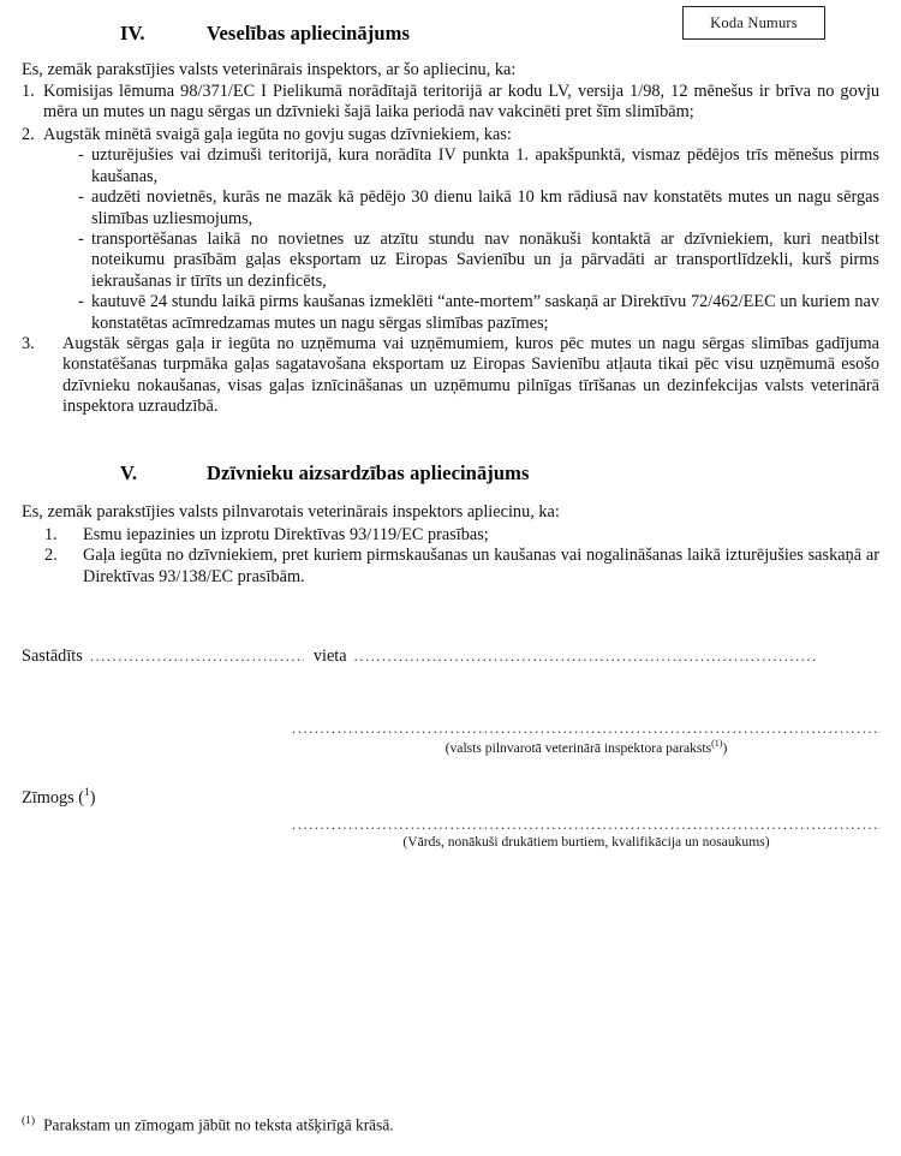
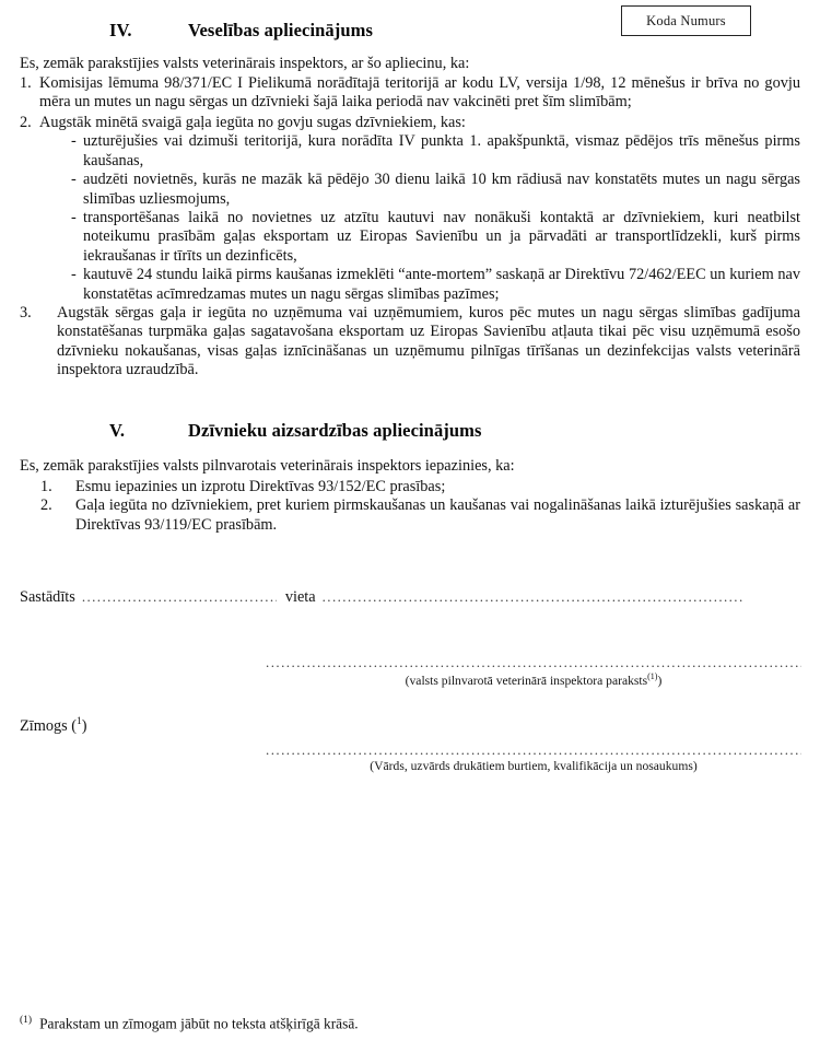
  Koda Numurs
  IV.
  Veselības apliecinājums
  Es, zemāk parakstījies valsts veterinārais inspektors, ar šo apliecinu, ka:
  1.
  Komisijas lēmuma 98/371/EC I Pielikumā norādītajā teritorijā ar kodu LV, versija 1/98, 12 mēnešus ir brīva no govju mēra un mutes un nagu sērgas un dzīvnieki šajā laika periodā nav vakcinēti pret šīm slimībām;
  2.
  Augstāk minētā svaigā gaļa iegūta no govju sugas dzīvniekiem, kas:
  -
  uzturējušies vai dzimuši teritorijā, kura norādīta IV punkta 1. apakšpunktā, vismaz pēdējos trīs mēnešus pirms kaušanas,
  -
  audzēti novietnēs, kurās ne mazāk kā pēdējo 30 dienu laikā 10 km rādiusā nav konstatēts mutes un nagu sērgas slimības uzliesmojums,
  -
- transportēšanas laikā no novietnes uz atzītu stundu nav nonākuši kontaktā ar dzīvniekiem, kuri neatbilst noteikumu prasībām gaļas eksportam uz Eiropas Savienību un ja pārvadāti ar transportlīdzekli, kurš pirms iekraušanas ir tīrīts un dezinficēts,
+ transportēšanas laikā no novietnes uz atzītu kautuvi nav nonākuši kontaktā ar dzīvniekiem, kuri neatbilst noteikumu prasībām gaļas eksportam uz Eiropas Savienību un ja pārvadāti ar transportlīdzekli, kurš pirms iekraušanas ir tīrīts un dezinficēts,
  -
  kautuvē 24 stundu laikā pirms kaušanas izmeklēti “ante-mortem” saskaņā ar Direktīvu 72/462/EEC un kuriem nav konstatētas acīmredzamas mutes un nagu sērgas slimības pazīmes;
  3.
  Augstāk sērgas gaļa ir iegūta no uzņēmuma vai uzņēmumiem, kuros pēc mutes un nagu sērgas slimības gadījuma konstatēšanas turpmāka gaļas sagatavošana eksportam uz Eiropas Savienību atļauta tikai pēc visu uzņēmumā esošo dzīvnieku nokaušanas, visas gaļas iznīcināšanas un uzņēmumu pilnīgas tīrīšanas un dezinfekcijas valsts veterinārā inspektora uzraudzībā.
  V.
  Dzīvnieku aizsardzības apliecinājums
- Es, zemāk parakstījies valsts pilnvarotais veterinārais inspektors apliecinu, ka:
+ Es, zemāk parakstījies valsts pilnvarotais veterinārais inspektors iepazinies, ka:
  1.
- Esmu iepazinies un izprotu Direktīvas 93/119/EC prasības;
+ Esmu iepazinies un izprotu Direktīvas 93/152/EC prasības;
  2.
- Gaļa iegūta no dzīvniekiem, pret kuriem pirmskaušanas un kaušanas vai nogalināšanas laikā izturējušies saskaņā ar Direktīvas 93/138/EC prasībām.
+ Gaļa iegūta no dzīvniekiem, pret kuriem pirmskaušanas un kaušanas vai nogalināšanas laikā izturējušies saskaņā ar Direktīvas 93/119/EC prasībām.
  Sastādīts
  vieta
  (valsts pilnvarotā veterinārā inspektora paraksts(1))
  Zīmogs (1)
- (Vārds, nonākuši drukātiem burtiem, kvalifikācija un nosaukums)
+ (Vārds, uzvārds drukātiem burtiem, kvalifikācija un nosaukums)
  (1) Parakstam un zīmogam jābūt no teksta atšķirīgā krāsā.
